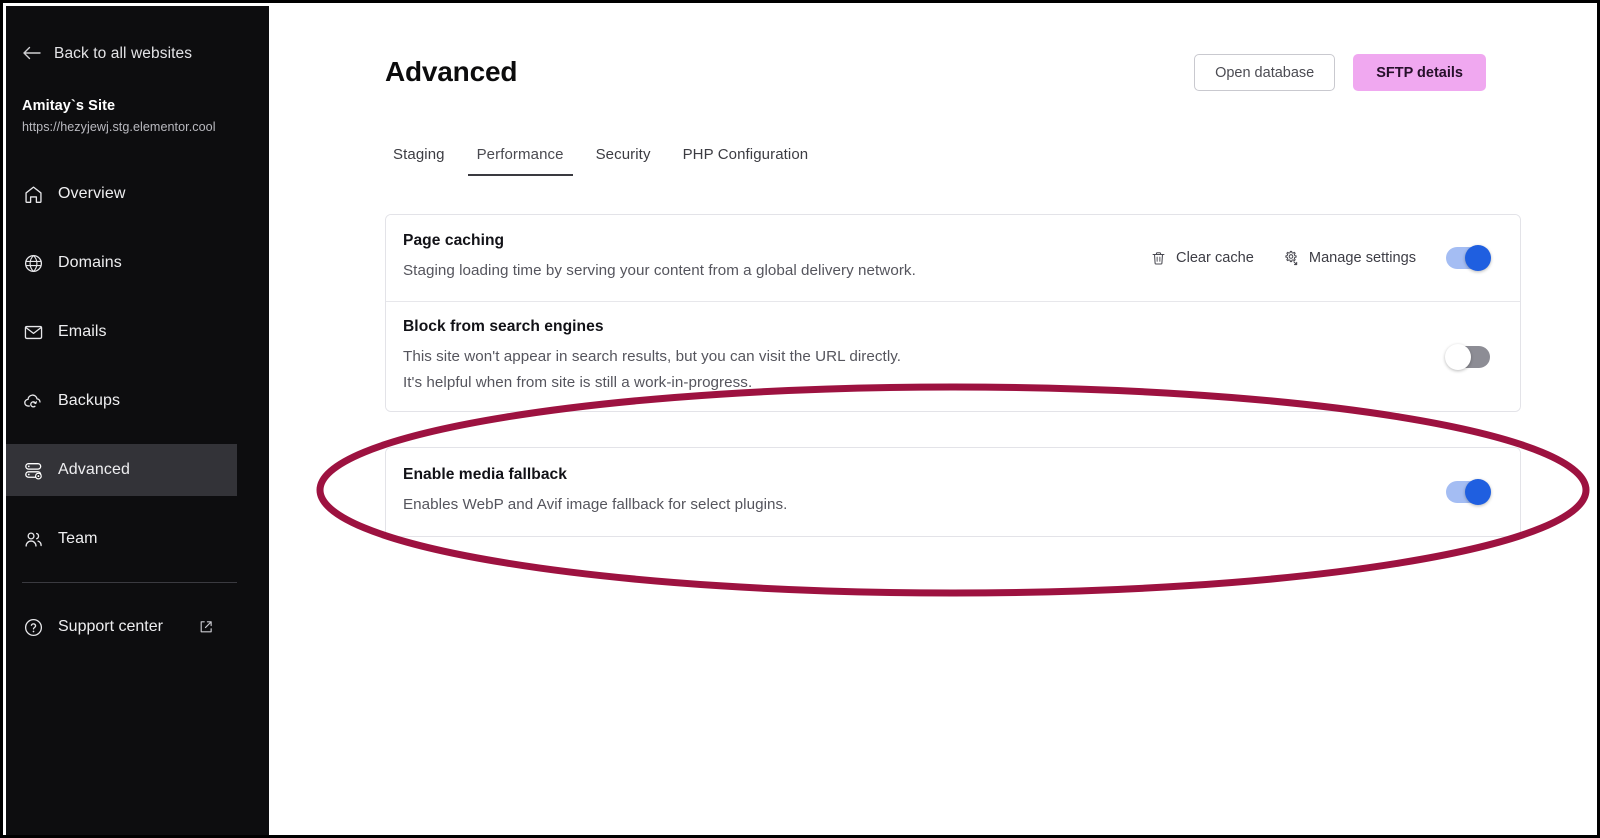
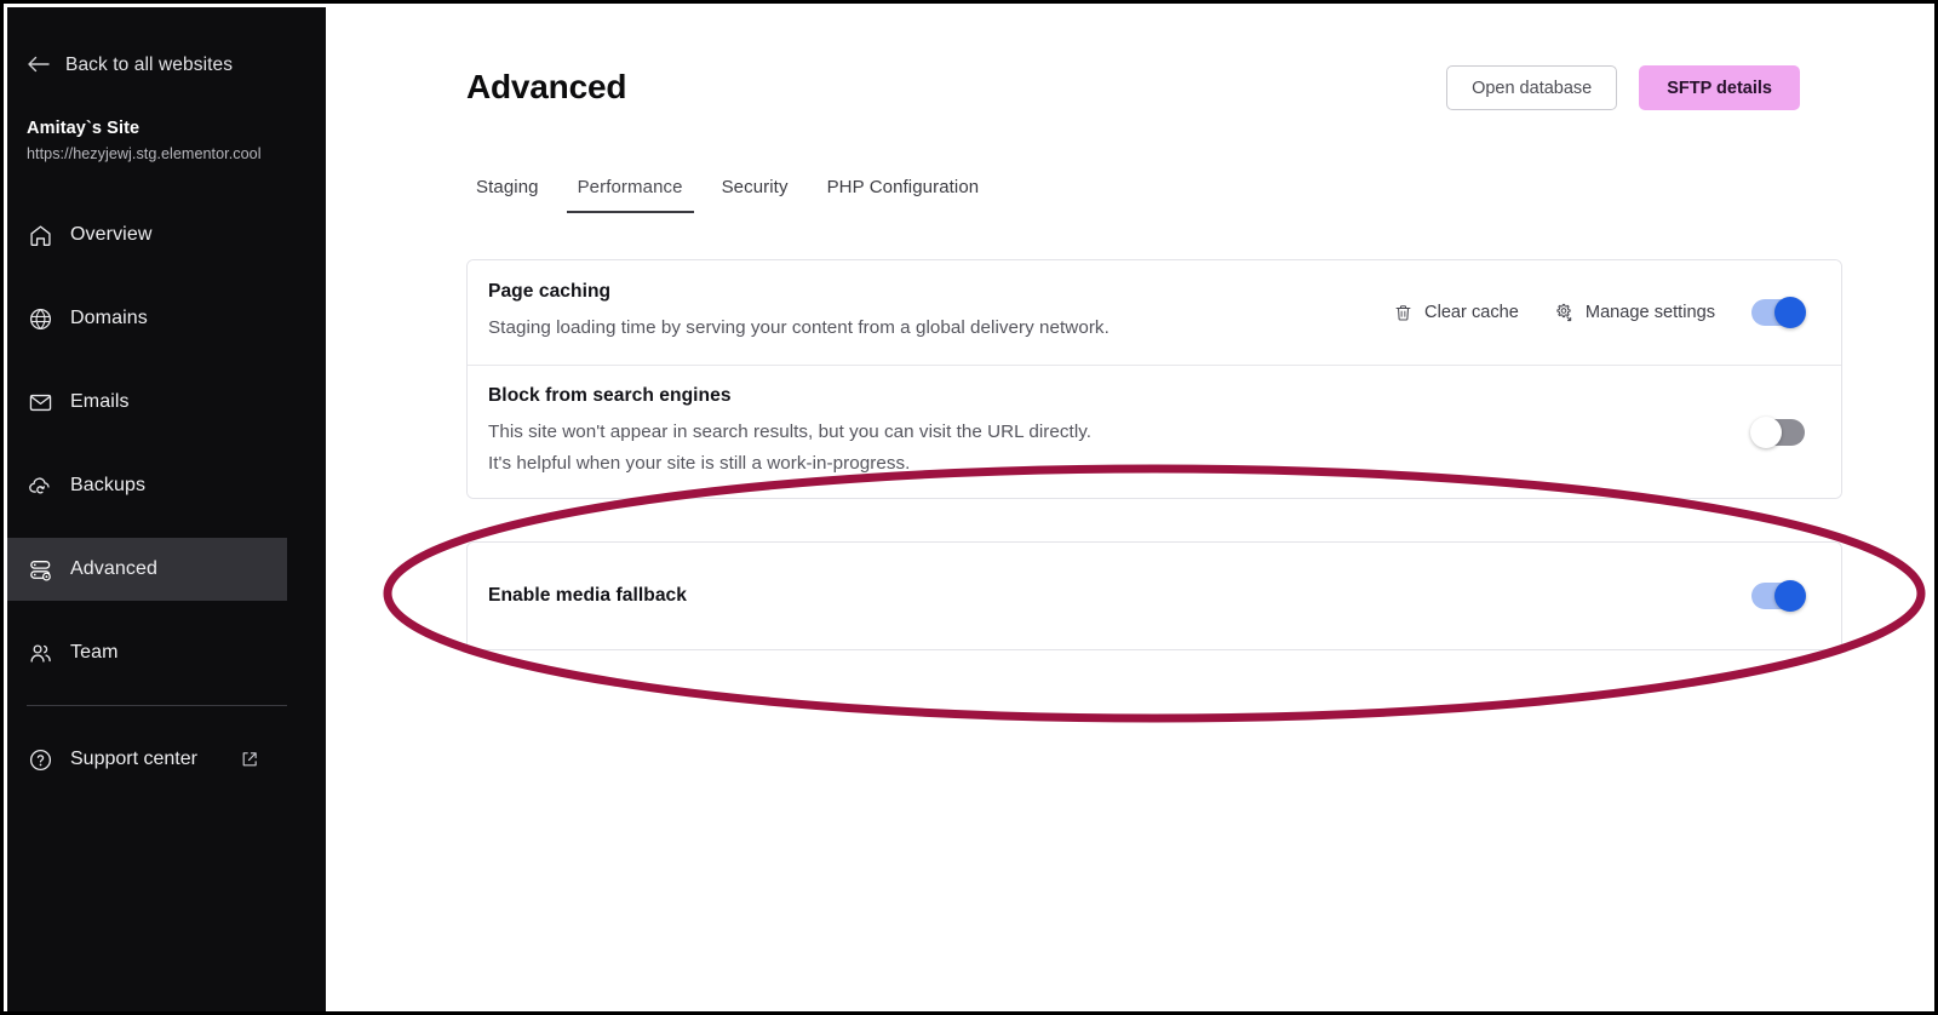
  Back to all websites
  Amitay`s Site
  https://hezyjewj.stg.elementor.cool
  Overview
  Domains
  Emails
  Backups
  Advanced
  Team
  Support center
  Advanced
  Open database
  SFTP details
  Staging
  Performance
  Security
  PHP Configuration
  Page caching
  Staging loading time by serving your content from a global delivery network.
  Clear cache
  Manage settings
  Block from search engines
  This site won't appear in search results, but you can visit the URL directly.
- It's helpful when from site is still a work-in-progress.
+ It's helpful when your site is still a work-in-progress.
  Enable media fallback
- Enables WebP and Avif image fallback for select plugins.
